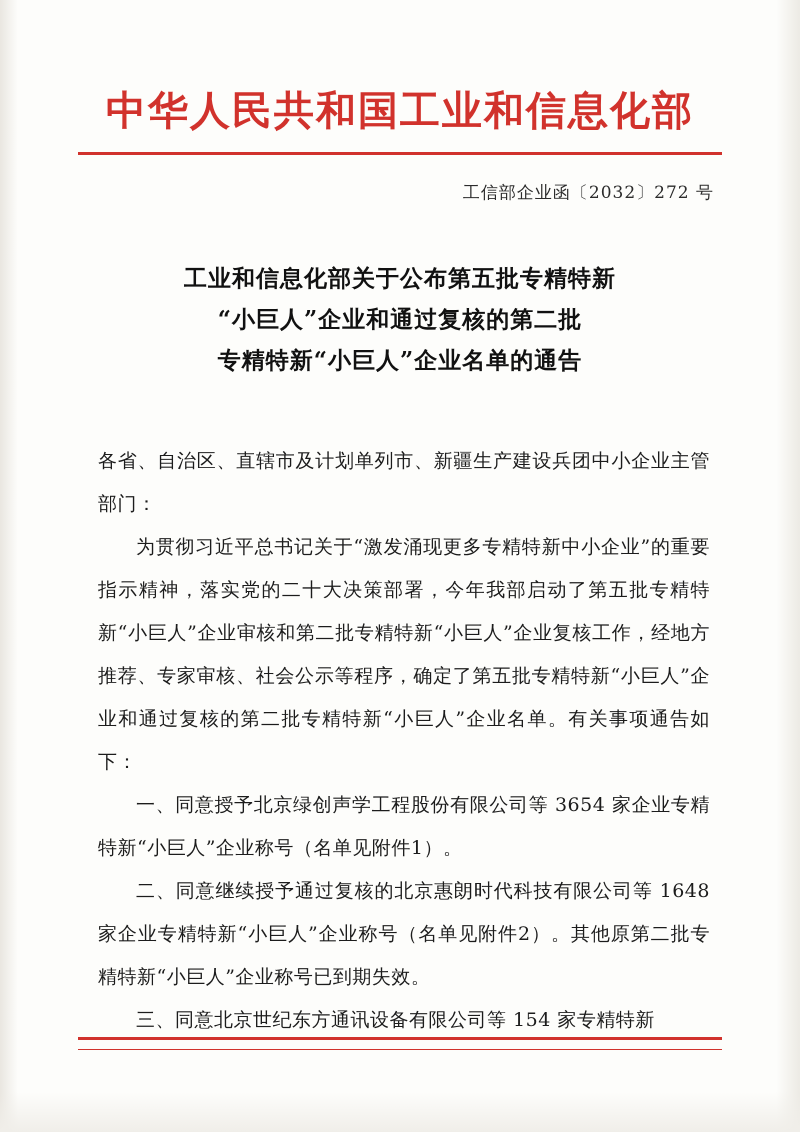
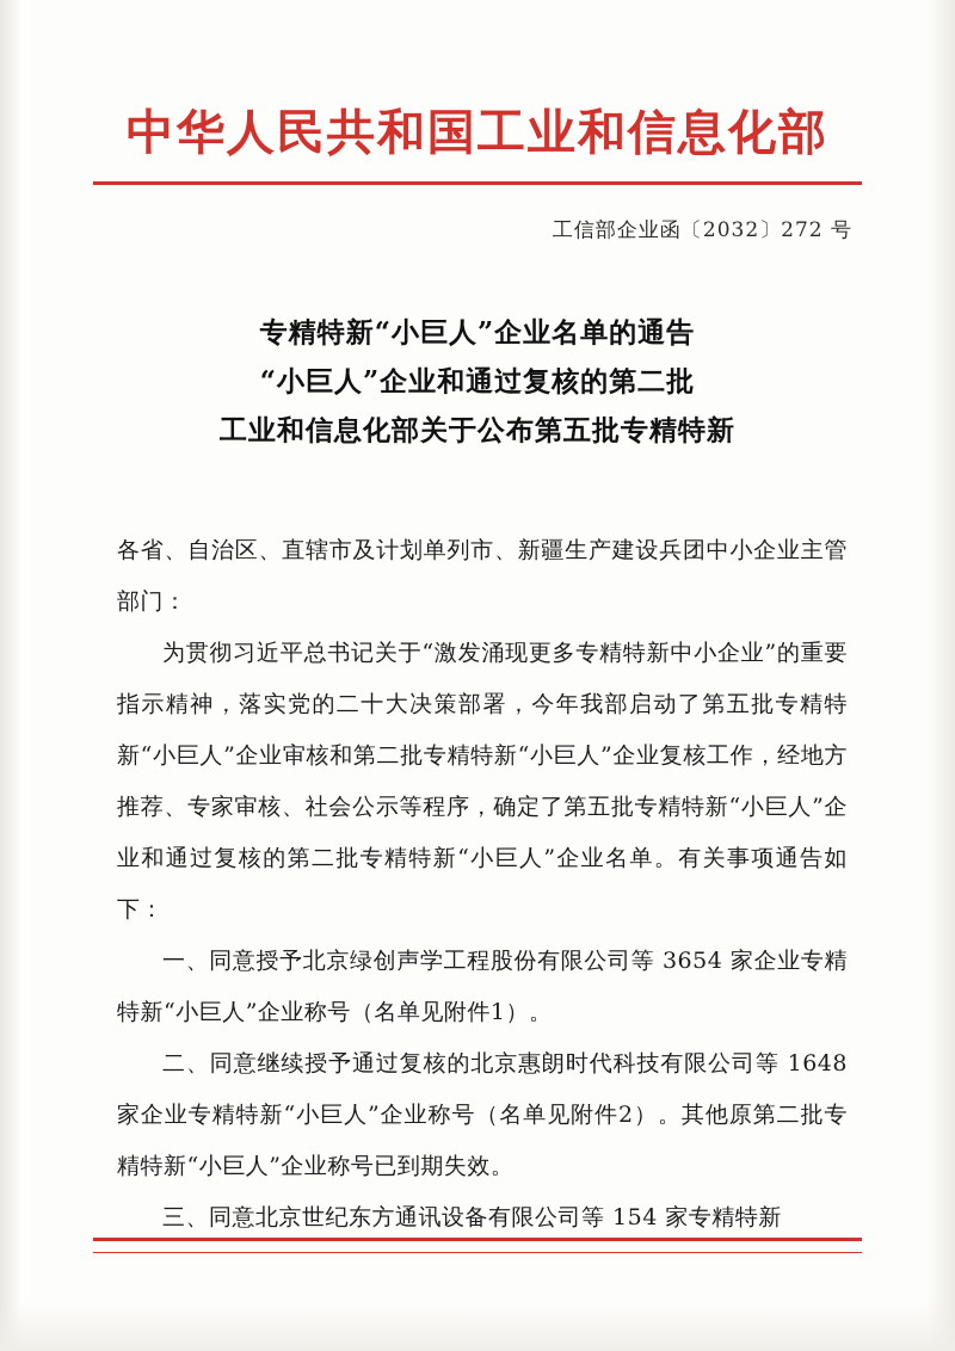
  中华人民共和国工业和信息化部
  工信部企业函〔2032〕272 号
- 工业和信息化部关于公布第五批专精特新
+ 专精特新“小巨人”企业名单的通告
  “小巨人”企业和通过复核的第二批
- 专精特新“小巨人”企业名单的通告
+ 工业和信息化部关于公布第五批专精特新
  各省、自治区、直辖市及计划单列市、新疆生产建设兵团中小企业主管部门：
  为贯彻习近平总书记关于“激发涌现更多专精特新中小企业”的重要指示精神，落实党的二十大决策部署，今年我部启动了第五批专精特新“小巨人”企业审核和第二批专精特新“小巨人”企业复核工作，经地方推荐、专家审核、社会公示等程序，确定了第五批专精特新“小巨人”企业和通过复核的第二批专精特新“小巨人”企业名单。有关事项通告如下：
  一、同意授予北京绿创声学工程股份有限公司等 3654 家企业专精特新“小巨人”企业称号（名单见附件1）。
  二、同意继续授予通过复核的北京惠朗时代科技有限公司等 1648 家企业专精特新“小巨人”企业称号（名单见附件2）。其他原第二批专精特新“小巨人”企业称号已到期失效。
  三、同意北京世纪东方通讯设备有限公司等 154 家专精特新
